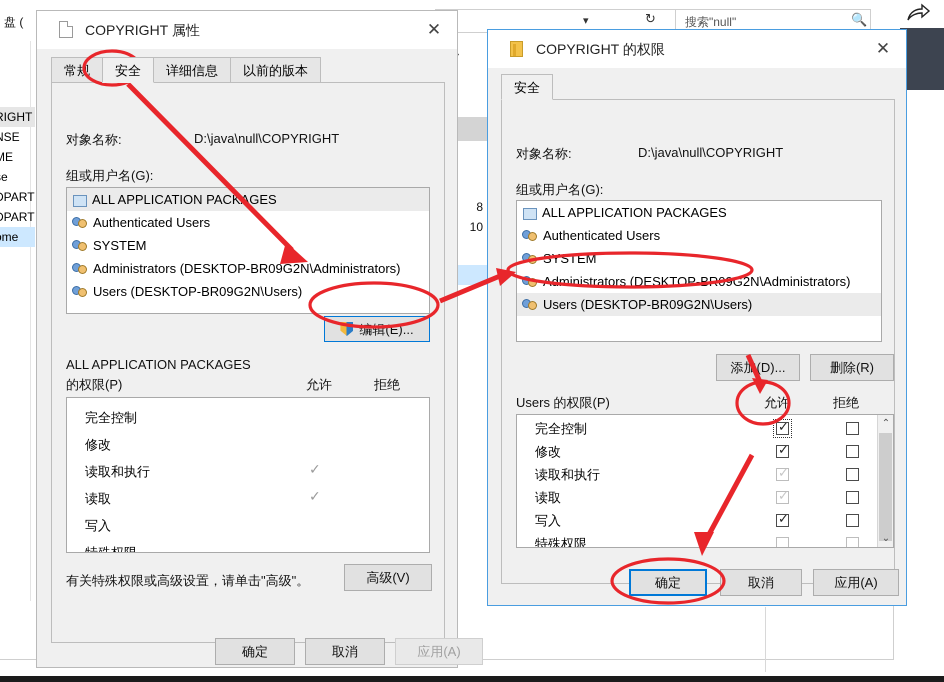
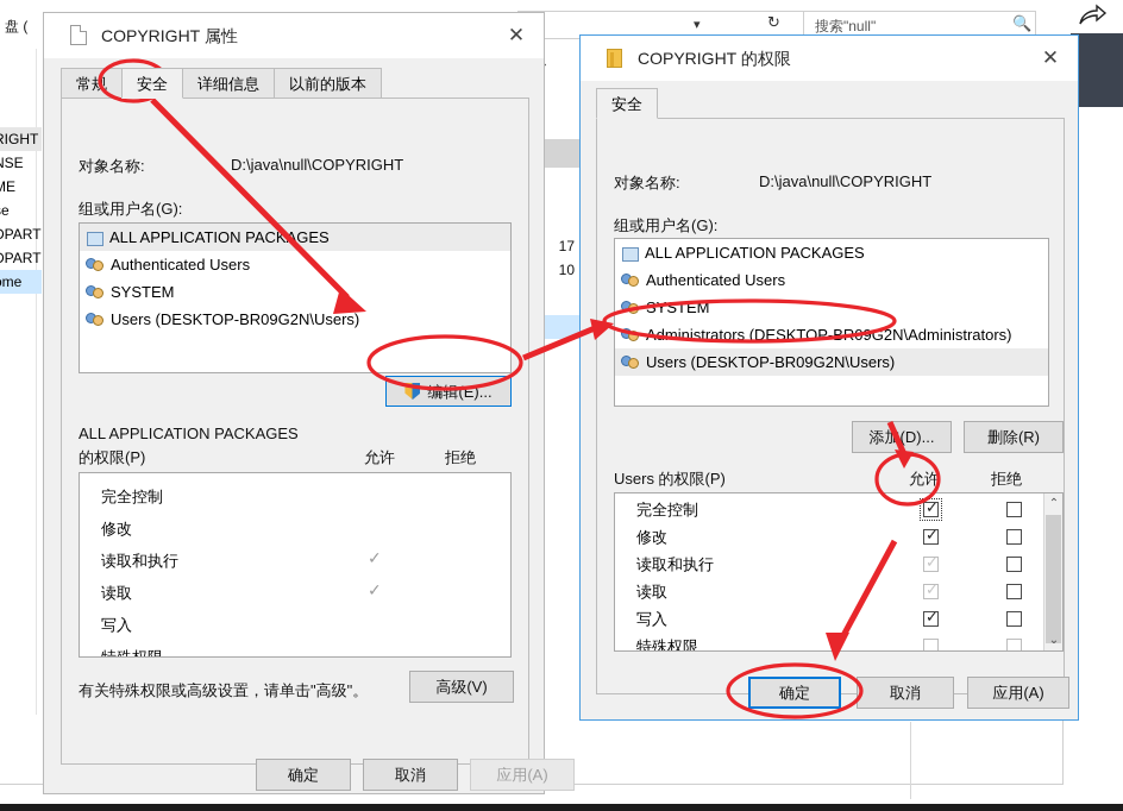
  ▾
  ↻
  搜索"null"
  🔍
  IGHT
  ME
  PART
  PART
- 8
+ 17
  10
  盘 (
  COPYRIGHT 属性
  ✕
  常 安全 详细信息 以前的版本
  对象名称:
  D:\java\null\COPYRIGHT
  组或用户名(G):
  ALL APPLICATION PACKGES
  Authenticated Users
  SYSTEM
- Administrators (DESKTOP-BR09G2N\Administrators)
  Users (DESKTOP-BR09G2N\Users)
  编辑(E)...
  ALL APPLICATION PACKAGES
  的权限(P)
  允许
  拒绝
  完全控制
  修改
  读取和执行
  ✓
  读取
  ✓
  写入
  有关特殊权限或高级设置，请单击"高级"。
  高级(V)
  确定
  取消
  应用(A)
  COPYRIGHT 的权限
  ✕
  安全
  对象名称:
  D:\java\null\COPYRIGHT
  组或用户名(G):
  ALL APPLICATION PACKAGES
  Authenticated Users
  YSTEM
  dministrators (DESKTOP-BG2N\Administrators)
  Users (DESKTOP-BR09G2N\Users)
  添加(D)...
  删除(R)
  Users 的权限(P)
  允许
  拒绝
  完全控制
  ✓
  修改
  ✓
  读取和执行
  ✓
  读取
  ✓
  写入
  ✓
  特殊权限
  ⌃
  ⌄
  确定
  取消
  应用(A)
